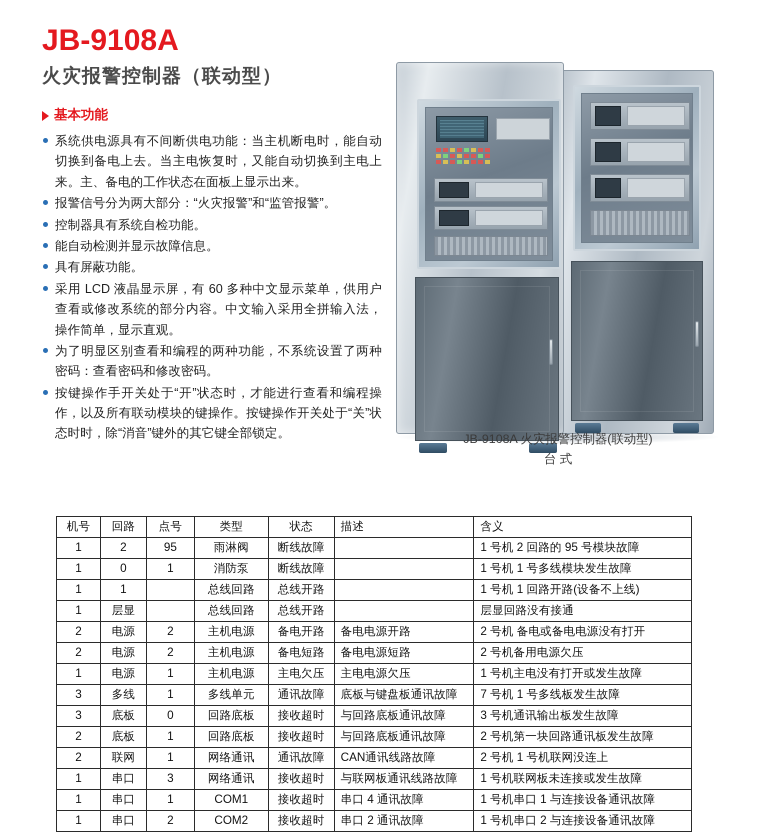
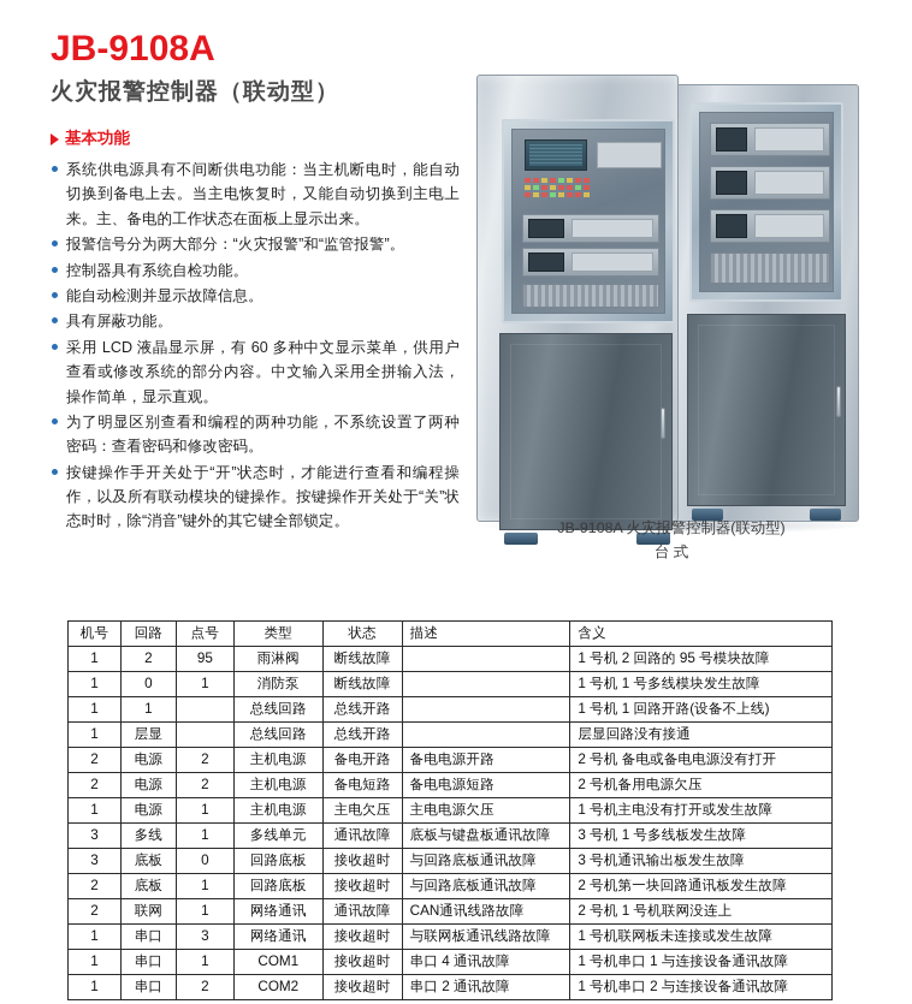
  JB-9108A
  火灾报警控制器（联动型）
  基本功能
  系统供电源具有不间断供电功能：当主机断电时，能自动切换到备电上去。当主电恢复时，又能自动切换到主电上来。主、备电的工作状态在面板上显示出来。
  报警信号分为两大部分：“火灾报警”和“监管报警”。
  控制器具有系统自检功能。
  能自动检测并显示故障信息。
  具有屏蔽功能。
  采用 LCD 液晶显示屏，有 60 多种中文显示菜单，供用户查看或修改系统的部分内容。中文输入采用全拼输入法，操作简单，显示直观。
  为了明显区别查看和编程的两种功能，不系统设置了两种密码：查看密码和修改密码。
  按键操作手开关处于“开”状态时，才能进行查看和编程操作，以及所有联动模块的键操作。按键操作开关处于“关”状态时时，除“消音”键外的其它键全部锁定。
  JB-9108A 火灾报警控制器(联动型)
  台 式
  机号	回路	点号	类型	状态	描述	含义
  1	2	95	雨淋阀	断线故障		1 号机 2 回路的 95 号模块故障
  1	0	1	消防泵	断线故障		1 号机 1 号多线模块发生故障
  1	1		总线回路	总线开路		1 号机 1 回路开路(设备不上线)
  1	层显		总线回路	总线开路		层显回路没有接通
  2	电源	2	主机电源	备电开路	备电电源开路	2 号机 备电或备电电源没有打开
  2	电源	2	主机电源	备电短路	备电电源短路	2 号机备用电源欠压
  1	电源	1	主机电源	主电欠压	主电电源欠压	1 号机主电没有打开或发生故障
- 3	多线	1	多线单元	通讯故障	底板与键盘板通讯故障	7 号机 1 号多线板发生故障
+ 3	多线	1	多线单元	通讯故障	底板与键盘板通讯故障	3 号机 1 号多线板发生故障
  3	底板	0	回路底板	接收超时	与回路底板通讯故障	3 号机通讯输出板发生故障
  2	底板	1	回路底板	接收超时	与回路底板通讯故障	2 号机第一块回路通讯板发生故障
  2	联网	1	网络通讯	通讯故障	CAN通讯线路故障	2 号机 1 号机联网没连上
  1	串口	3	网络通讯	接收超时	与联网板通讯线路故障	1 号机联网板未连接或发生故障
  1	串口	1	COM1	接收超时	串口 4 通讯故障	1 号机串口 1 与连接设备通讯故障
  1	串口	2	COM2	接收超时	串口 2 通讯故障	1 号机串口 2 与连接设备通讯故障
